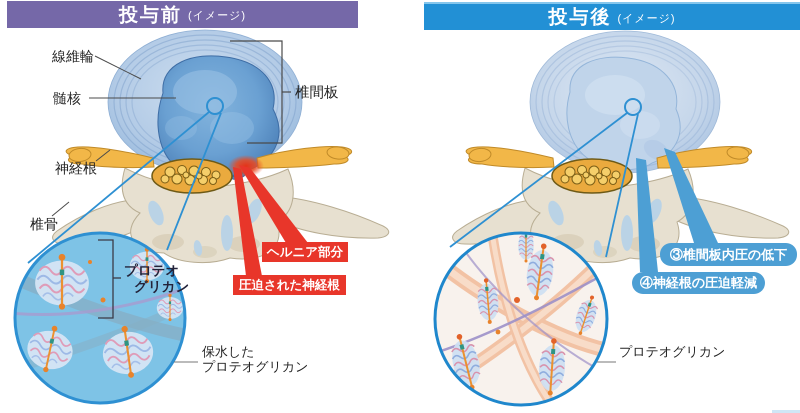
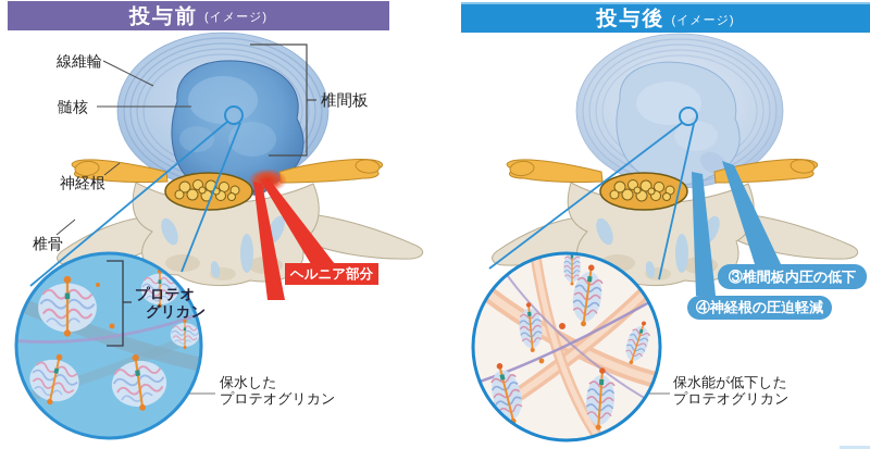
  投与前
  (イメージ)
  投与後
  (イメージ)
  線維輪
  髄核
  椎間板
  神経根
  椎骨
  プロテオ
  グリカン
  保水した
  プロテオグリカン
  ヘルニア部分
- 圧迫された神経根
  ③椎間板内圧の低下
  ④神経根の圧迫軽減
+ 保水能が低下した
  プロテオグリカン
